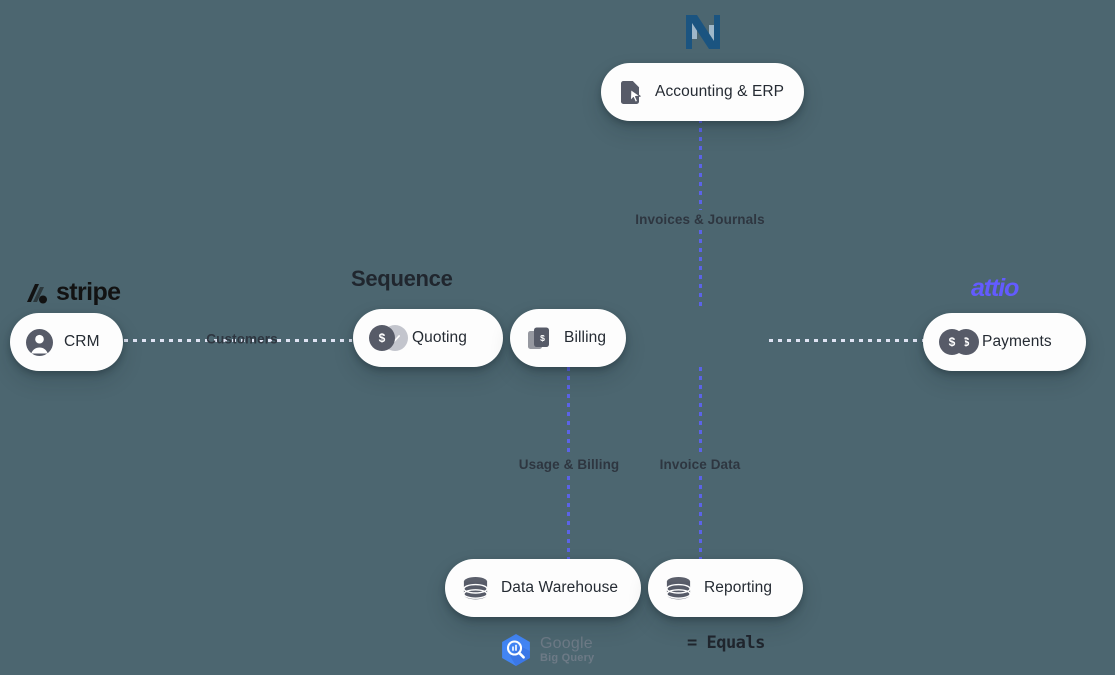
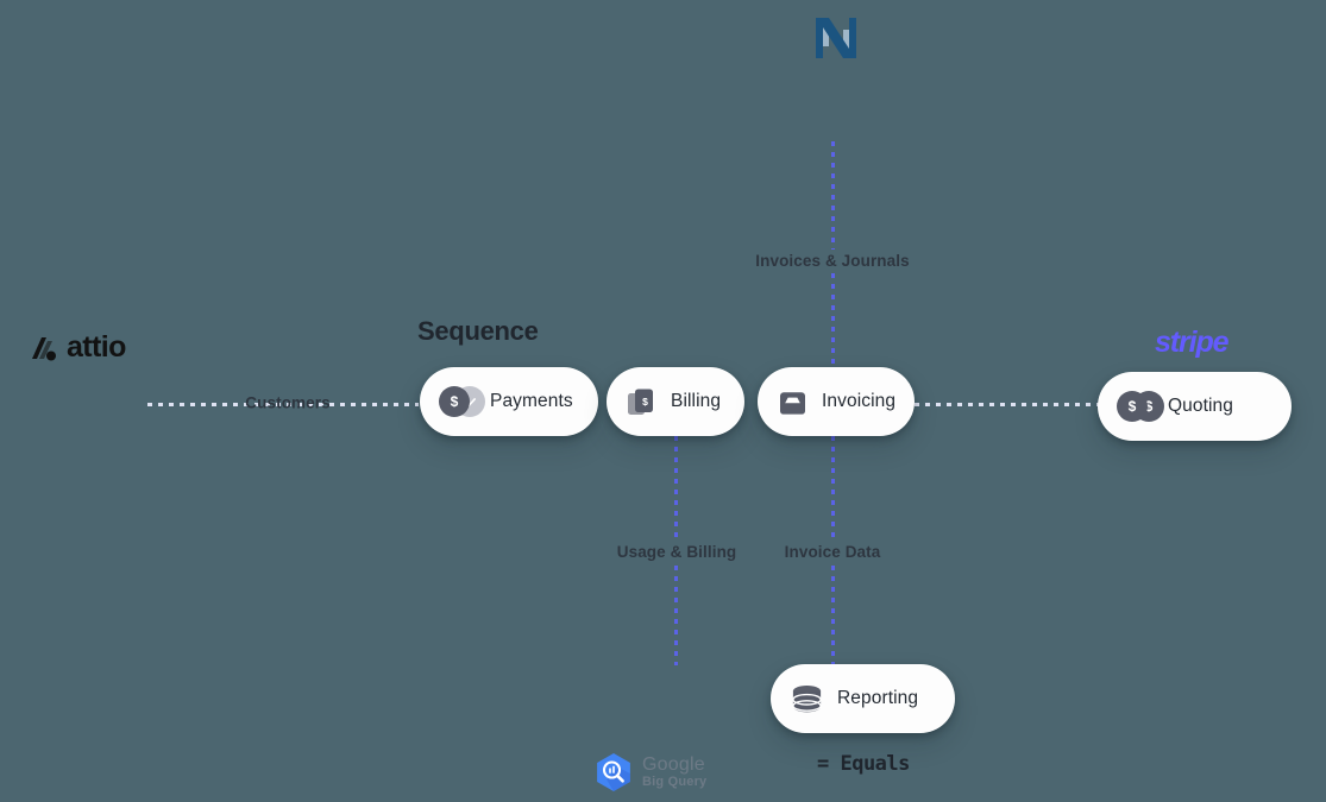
  Customers
  Invoices & Journals
  Usage & Billing
  Invoice Data
- stripe
+ attio
  Sequence
- attio
+ stripe
  Google
  Big Query
  = Equals
- CRM
  $
- Quoting
+ Payments
  $
  Billing
+ Invoicing
  $
  $
- Payments
+ Quoting
- Accounting & ERP
- Data Warehouse
  Reporting
